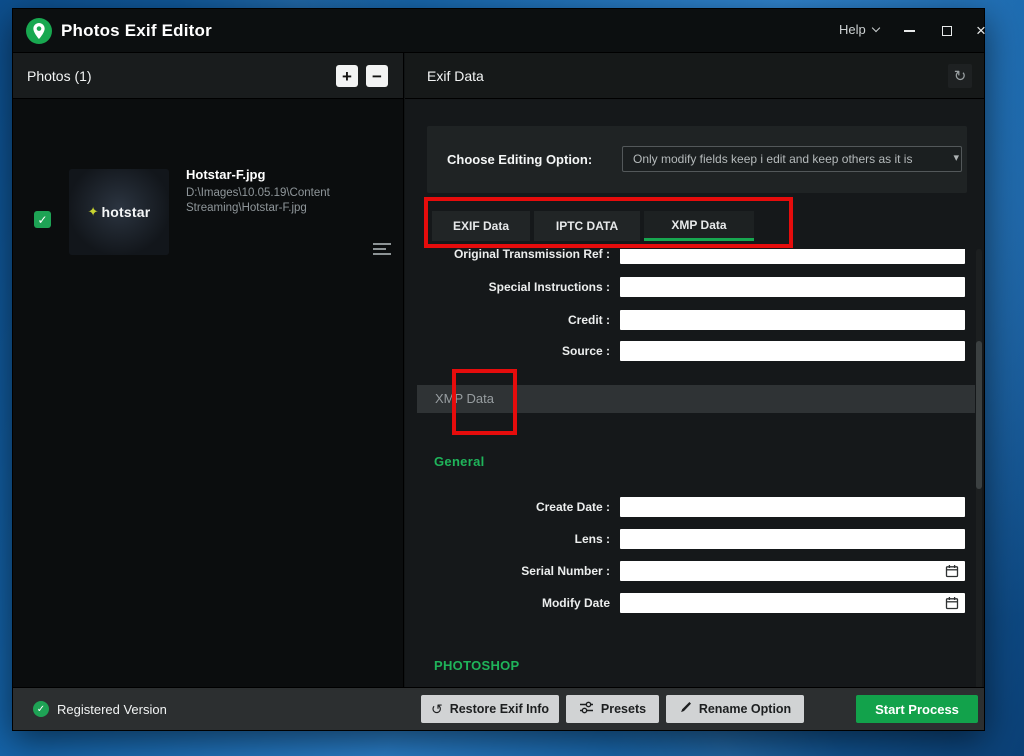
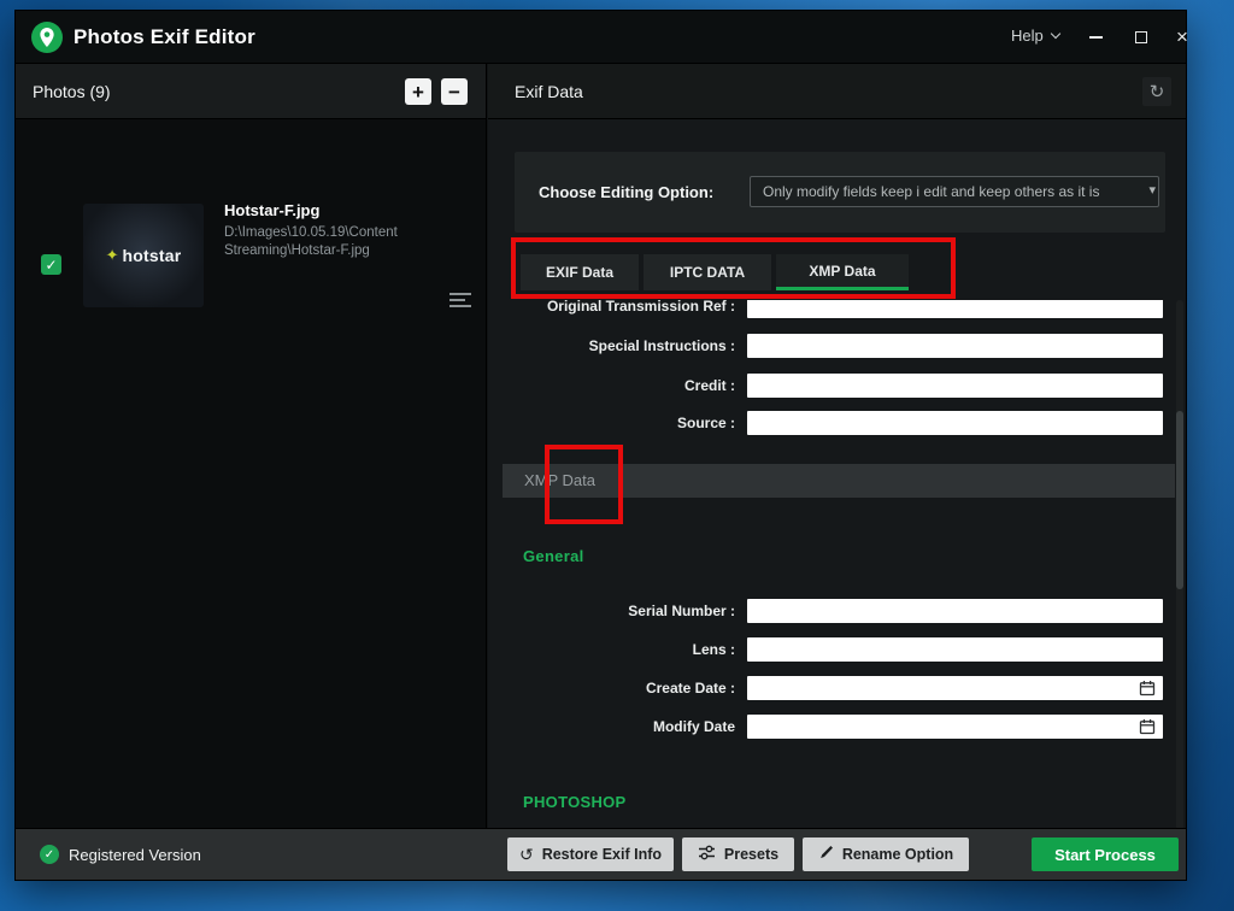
  Photos Exif Editor
  Help
  ×
- Photos (1)
+ Photos (9)
  +
  −
  ✓
  ✦
  hotstar
  Hotstar-F.jpg
  D:\Images\10.05.19\Content
  Streaming\Hotstar-F.jpg
  Exif Data
  ↻
  Choose Editing Option:
  Only modify fields keep i edit and keep others as it is
  ▾
  EXIF Data
  IPTC DATA
  XMP Data
  Original Transmission Ref :
  Special Instructions :
  Credit :
  Source :
  XMP Data
  General
- Create Date :
+ Serial Number :
  Lens :
- Serial Number :
+ Create Date :
  Modify Date
  PHOTOSHOP
  ✓
  Registered Version
  ↺
  Restore Exif Info
  Presets
  Rename Option
  Start Process
